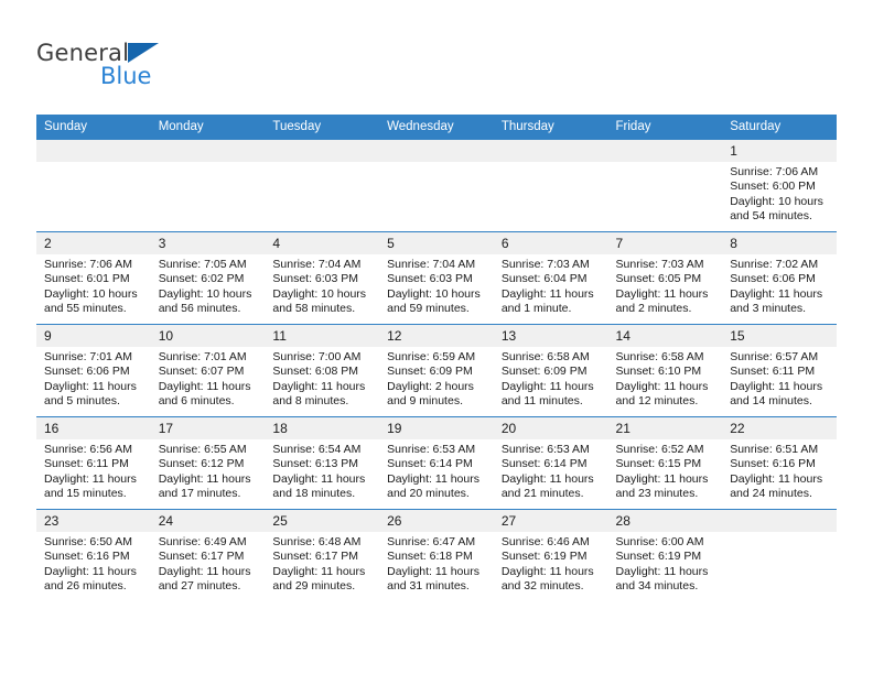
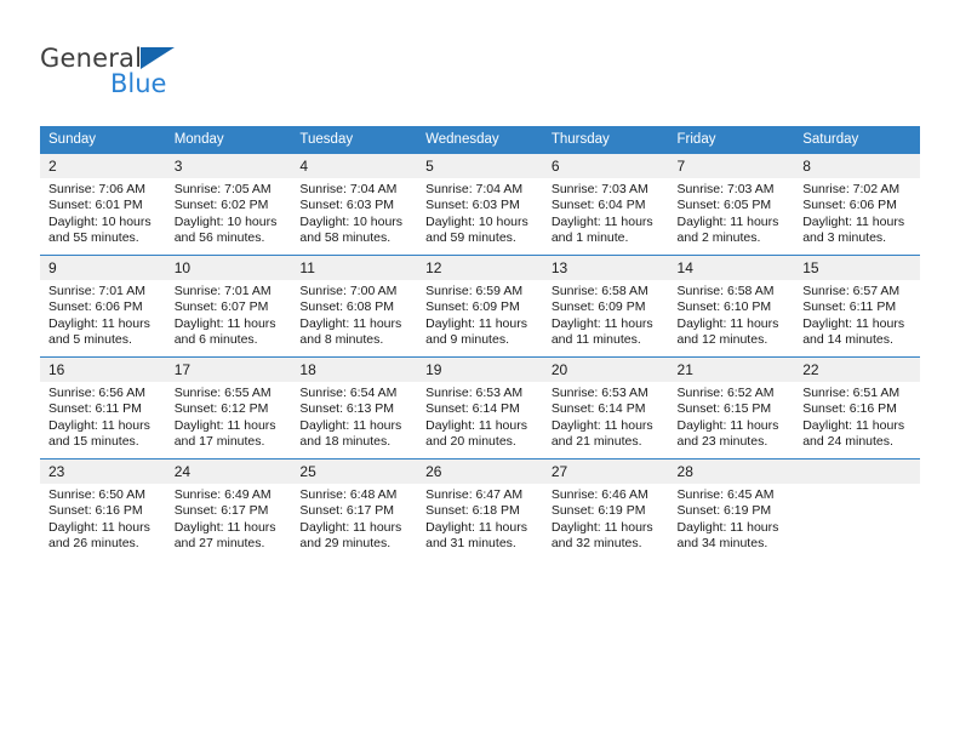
  General
  Blue
  Sunday	Monday	Tuesday	Wednesday	Thursday	Friday	Saturday
- 						1Sunrise: 7:06 AMSunset: 6:00 PMDaylight: 10 hours and 54 minutes.
  2Sunrise: 7:06 AMSunset: 6:01 PMDaylight: 10 hours and 55 minutes.	3Sunrise: 7:05 AMSunset: 6:02 PMDaylight: 10 hours and 56 minutes.	4Sunrise: 7:04 AMSunset: 6:03 PMDaylight: 10 hours and 58 minutes.	5Sunrise: 7:04 AMSunset: 6:03 PMDaylight: 10 hours and 59 minutes.	6Sunrise: 7:03 AMSunset: 6:04 PMDaylight: 11 hours and 1 minute.	7Sunrise: 7:03 AMSunset: 6:05 PMDaylight: 11 hours and 2 minutes.	8Sunrise: 7:02 AMSunset: 6:06 PMDaylight: 11 hours and 3 minutes.
- 9Sunrise: 7:01 AMSunset: 6:06 PMDaylight: 11 hours and 5 minutes.	10Sunrise: 7:01 AMSunset: 6:07 PMDaylight: 11 hours and 6 minutes.	11Sunrise: 7:00 AMSunset: 6:08 PMDaylight: 11 hours and 8 minutes.	12Sunrise: 6:59 AMSunset: 6:09 PMDaylight: 2 hours and 9 minutes.	13Sunrise: 6:58 AMSunset: 6:09 PMDaylight: 11 hours and 11 minutes.	14Sunrise: 6:58 AMSunset: 6:10 PMDaylight: 11 hours and 12 minutes.	15Sunrise: 6:57 AMSunset: 6:11 PMDaylight: 11 hours and 14 minutes.
+ 9Sunrise: 7:01 AMSunset: 6:06 PMDaylight: 11 hours and 5 minutes.	10Sunrise: 7:01 AMSunset: 6:07 PMDaylight: 11 hours and 6 minutes.	11Sunrise: 7:00 AMSunset: 6:08 PMDaylight: 11 hours and 8 minutes.	12Sunrise: 6:59 AMSunset: 6:09 PMDaylight: 11 hours and 9 minutes.	13Sunrise: 6:58 AMSunset: 6:09 PMDaylight: 11 hours and 11 minutes.	14Sunrise: 6:58 AMSunset: 6:10 PMDaylight: 11 hours and 12 minutes.	15Sunrise: 6:57 AMSunset: 6:11 PMDaylight: 11 hours and 14 minutes.
  16Sunrise: 6:56 AMSunset: 6:11 PMDaylight: 11 hours and 15 minutes.	17Sunrise: 6:55 AMSunset: 6:12 PMDaylight: 11 hours and 17 minutes.	18Sunrise: 6:54 AMSunset: 6:13 PMDaylight: 11 hours and 18 minutes.	19Sunrise: 6:53 AMSunset: 6:14 PMDaylight: 11 hours and 20 minutes.	20Sunrise: 6:53 AMSunset: 6:14 PMDaylight: 11 hours and 21 minutes.	21Sunrise: 6:52 AMSunset: 6:15 PMDaylight: 11 hours and 23 minutes.	22Sunrise: 6:51 AMSunset: 6:16 PMDaylight: 11 hours and 24 minutes.
- 23Sunrise: 6:50 AMSunset: 6:16 PMDaylight: 11 hours and 26 minutes.	24Sunrise: 6:49 AMSunset: 6:17 PMDaylight: 11 hours and 27 minutes.	25Sunrise: 6:48 AMSunset: 6:17 PMDaylight: 11 hours and 29 minutes.	26Sunrise: 6:47 AMSunset: 6:18 PMDaylight: 11 hours and 31 minutes.	27Sunrise: 6:46 AMSunset: 6:19 PMDaylight: 11 hours and 32 minutes.	28Sunrise: 6:00 AMSunset: 6:19 PMDaylight: 11 hours and 34 minutes.
+ 23Sunrise: 6:50 AMSunset: 6:16 PMDaylight: 11 hours and 26 minutes.	24Sunrise: 6:49 AMSunset: 6:17 PMDaylight: 11 hours and 27 minutes.	25Sunrise: 6:48 AMSunset: 6:17 PMDaylight: 11 hours and 29 minutes.	26Sunrise: 6:47 AMSunset: 6:18 PMDaylight: 11 hours and 31 minutes.	27Sunrise: 6:46 AMSunset: 6:19 PMDaylight: 11 hours and 32 minutes.	28Sunrise: 6:45 AMSunset: 6:19 PMDaylight: 11 hours and 34 minutes.
